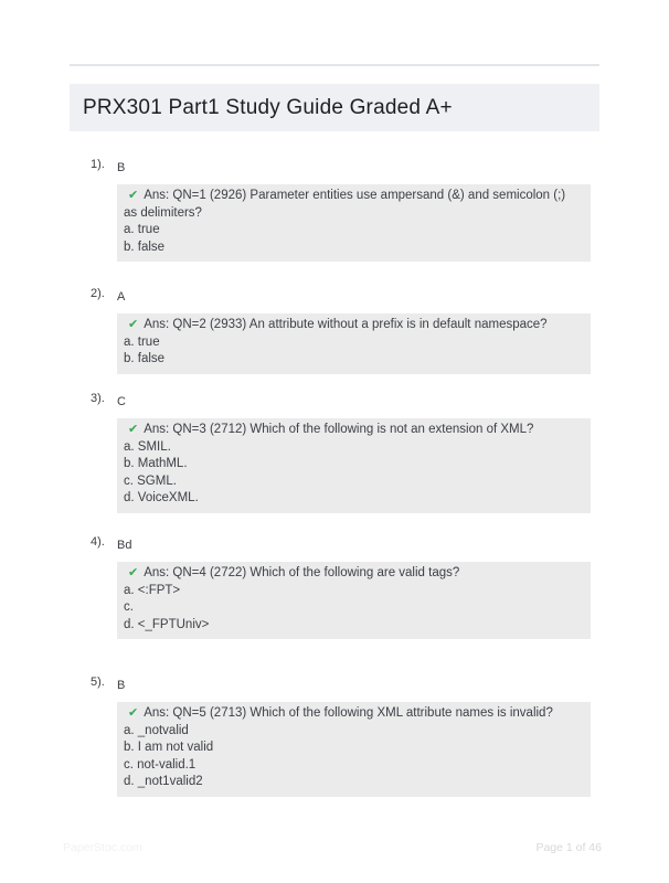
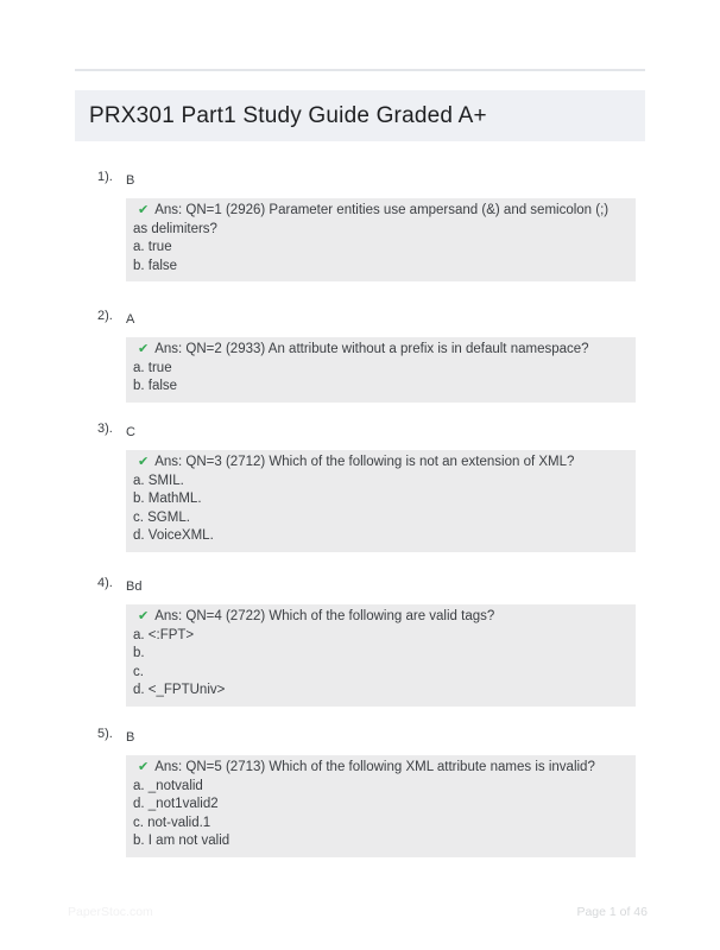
  PRX301 Part1 Study Guide Graded A+
  1).
  B
  ✔ Ans: QN=1 (2926) Parameter entities use ampersand (&) and semicolon (;) as delimiters?
  a. true
  b. false
  2).
  A
  ✔ Ans: QN=2 (2933) An attribute without a prefix is in default namespace?
  a. true
  b. false
  3).
  C
  ✔ Ans: QN=3 (2712) Which of the following is not an extension of XML?
  a. SMIL.
  b. MathML.
  c. SGML.
  d. VoiceXML.
  4).
  Bd
  ✔ Ans: QN=4 (2722) Which of the following are valid tags?
  a. <:FPT>
+ b.
  c.
  d. <_FPTUniv>
  5).
  B
  ✔ Ans: QN=5 (2713) Which of the following XML attribute names is invalid?
  a. _notvalid
- b. I am not valid
+ d. _not1valid2
  c. not-valid.1
- d. _not1valid2
+ b. I am not valid
  Page 1 of 46
